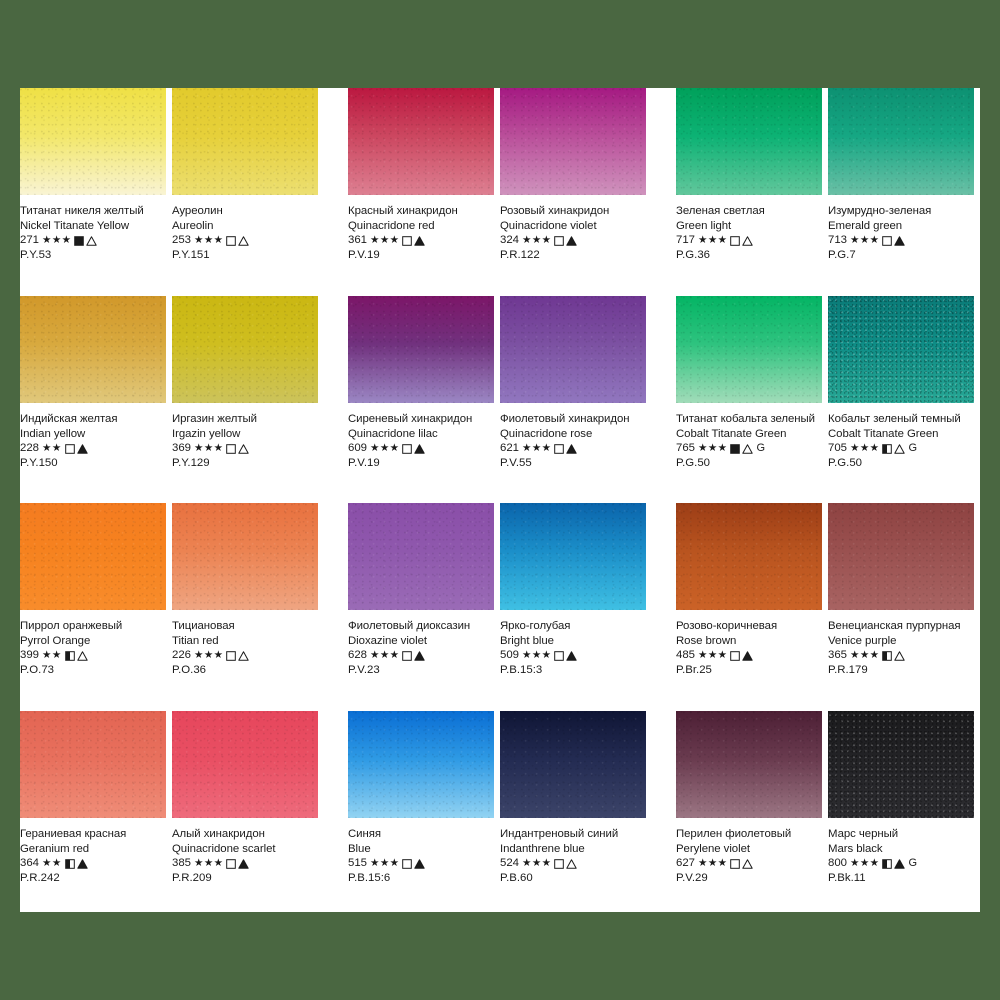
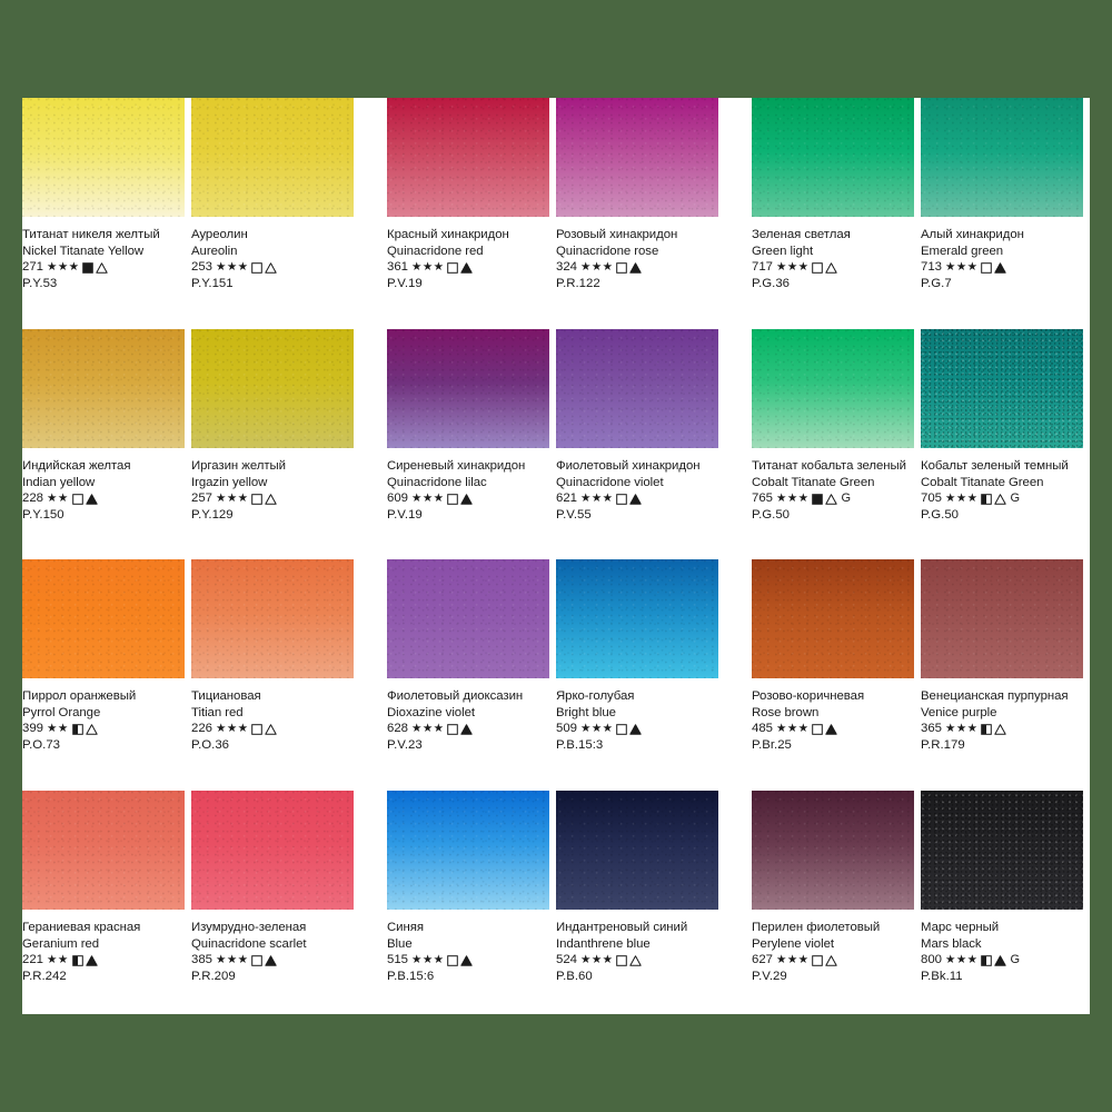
  Титанат никеля желтый
  Nickel Titanate Yellow
  271
  ★★★
  P.Y.53
  Ауреолин
  Aureolin
  253
  ★★★
  P.Y.151
  Красный хинакридон
  Quinacridone red
  361
  ★★★
  P.V.19
  Розовый хинакридон
- Quinacridone violet
+ Quinacridone rose
  324
  ★★★
  P.R.122
  Зеленая светлая
  Green light
  717
  ★★★
  P.G.36
- Изумрудно-зеленая
+ Алый хинакридон
  Emerald green
  713
  ★★★
  P.G.7
  Индийская желтая
  Indian yellow
  228
  ★★
  P.Y.150
  Иргазин желтый
  Irgazin yellow
- 369
+ 257
  ★★★
  P.Y.129
  Сиреневый хинакридон
  Quinacridone lilac
  609
  ★★★
  P.V.19
  Фиолетовый хинакридон
- Quinacridone rose
+ Quinacridone violet
  621
  ★★★
  P.V.55
  Титанат кобальта зеленый
  Cobalt Titanate Green
  765
  ★★★
  G
  P.G.50
  Кобальт зеленый темный
  Cobalt Titanate Green
  705
  ★★★
  G
  P.G.50
  Пиррол оранжевый
  Pyrrol Orange
  399
  ★★
  P.O.73
  Тициановая
  Titian red
  226
  ★★★
  P.O.36
  Фиолетовый диоксазин
  Dioxazine violet
  628
  ★★★
  P.V.23
  Ярко-голубая
  Bright blue
  509
  ★★★
  P.B.15:3
  Розово-коричневая
  Rose brown
  485
  ★★★
  P.Br.25
  Венецианская пурпурная
  Venice purple
  365
  ★★★
  P.R.179
  Гераниевая красная
  Geranium red
- 364
+ 221
  ★★
  P.R.242
- Алый хинакридон
+ Изумрудно-зеленая
  Quinacridone scarlet
  385
  ★★★
  P.R.209
  Синяя
  Blue
  515
  ★★★
  P.B.15:6
  Индантреновый синий
  Indanthrene blue
  524
  ★★★
  P.B.60
  Перилен фиолетовый
  Perylene violet
  627
  ★★★
  P.V.29
  Марс черный
  Mars black
  800
  ★★★
  G
  P.Bk.11
